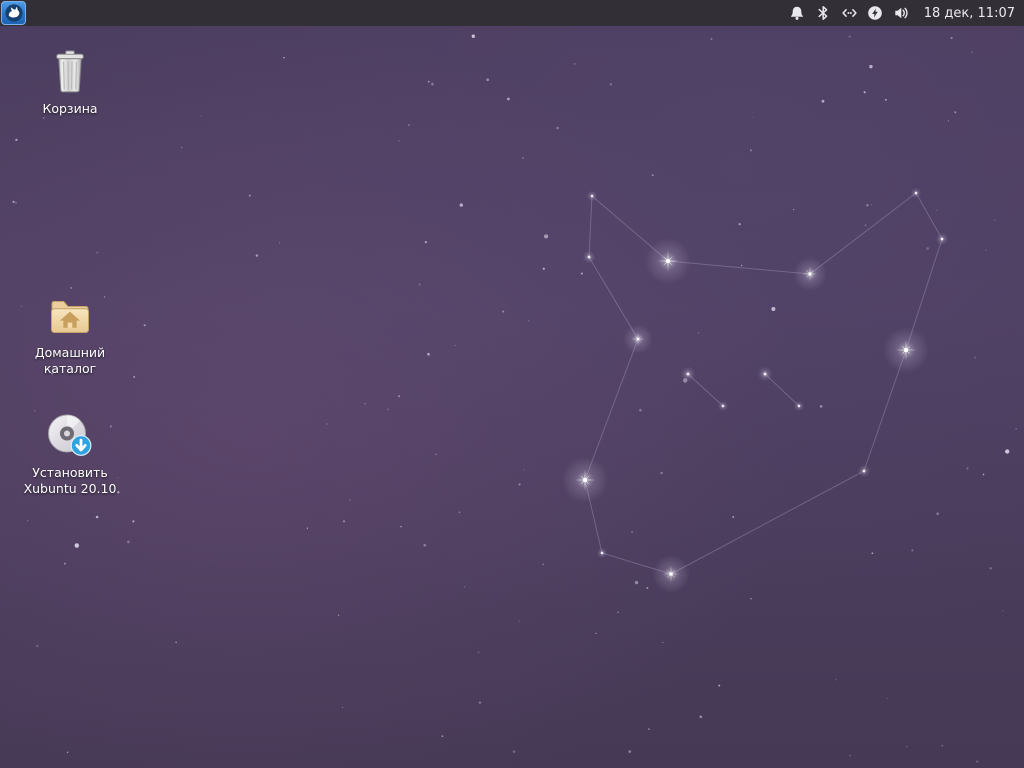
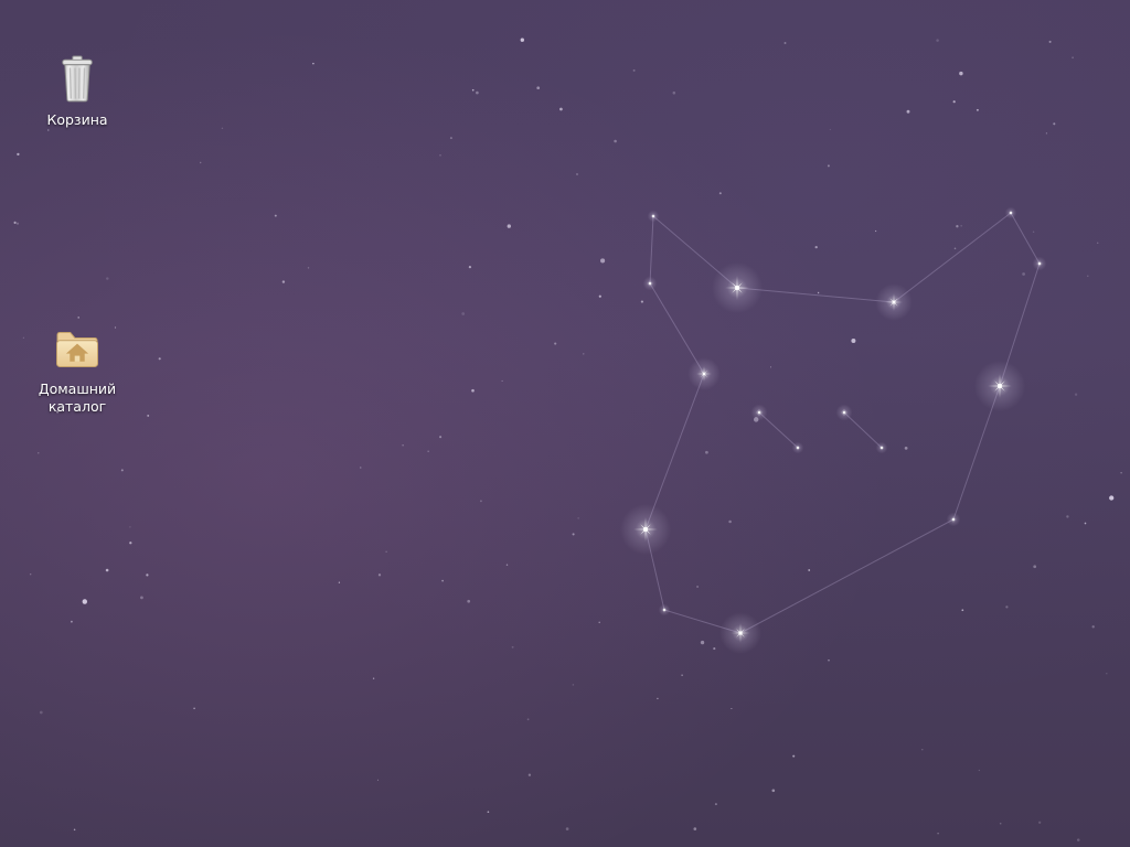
  Корзина
  Домашний каталог
- Установить Xubuntu 20.10
- 18 дек, 11:07
